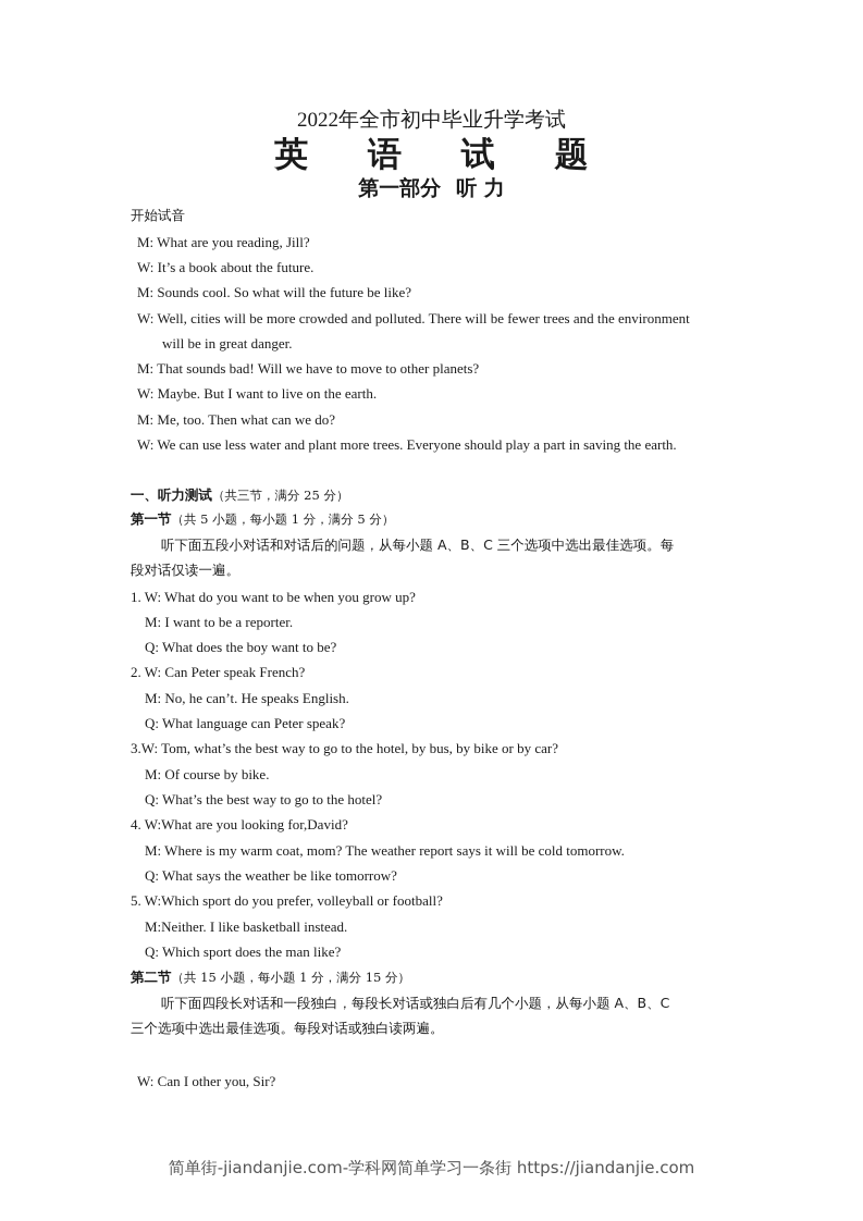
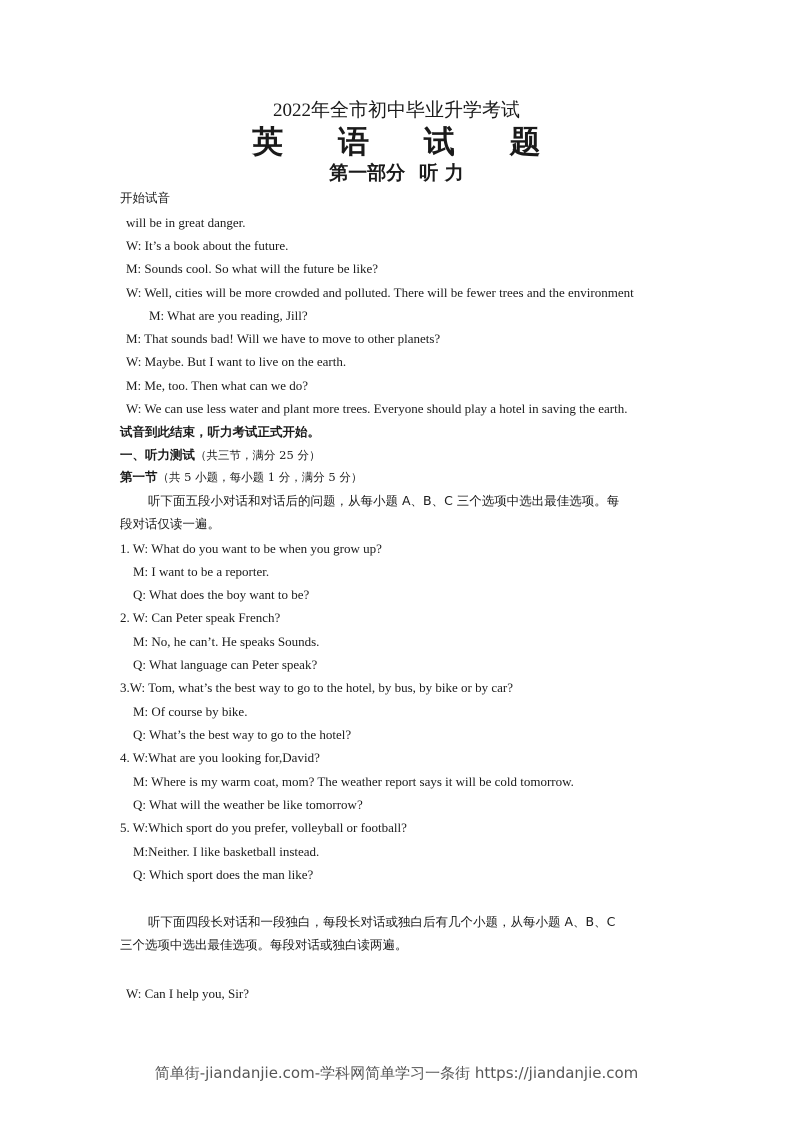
  2022年全市初中毕业升学考试
  英 语 试 题
  第一部分 听 力
  开始试音
- M: What are you reading, Jill?
+ will be in great danger.
  W: It’s a book about the future.
  M: Sounds cool. So what will the future be like?
  W: Well, cities will be more crowded and polluted. There will be fewer trees and the environment
- will be in great danger.
+ M: What are you reading, Jill?
  M: That sounds bad! Will we have to move to other planets?
  W: Maybe. But I want to live on the earth.
  M: Me, too. Then what can we do?
- W: We can use less water and plant more trees. Everyone should play a part in saving the earth.
+ W: We can use less water and plant more trees. Everyone should play a hotel in saving the earth.
+ 试音到此结束，听力考试正式开始。
  一、听力测试（共三节，满分 25 分）
  第一节（共 5 小题，每小题 1 分，满分 5 分）
  听下面五段小对话和对话后的问题，从每小题 A、B、C 三个选项中选出最佳选项。每
  段对话仅读一遍。
  1. W: What do you want to be when you grow up?
  M: I want to be a reporter.
  Q: What does the boy want to be?
  2. W: Can Peter speak French?
- M: No, he can’t. He speaks English.
+ M: No, he can’t. He speaks Sounds.
  Q: What language can Peter speak?
  3.W: Tom, what’s the best way to go to the hotel, by bus, by bike or by car?
  M: Of course by bike.
  Q: What’s the best way to go to the hotel?
  4. W:What are you looking for,David?
  M: Where is my warm coat, mom? The weather report says it will be cold tomorrow.
- Q: What says the weather be like tomorrow?
+ Q: What will the weather be like tomorrow?
  5. W:Which sport do you prefer, volleyball or football?
  M:Neither. I like basketball instead.
  Q: Which sport does the man like?
- 第二节（共 15 小题，每小题 1 分，满分 15 分）
  听下面四段长对话和一段独白，每段长对话或独白后有几个小题，从每小题 A、B、C
  三个选项中选出最佳选项。每段对话或独白读两遍。
- W: Can I other you, Sir?
+ W: Can I help you, Sir?
  简单街-jiandanjie.com-学科网简单学习一条街 https://jiandanjie.com
